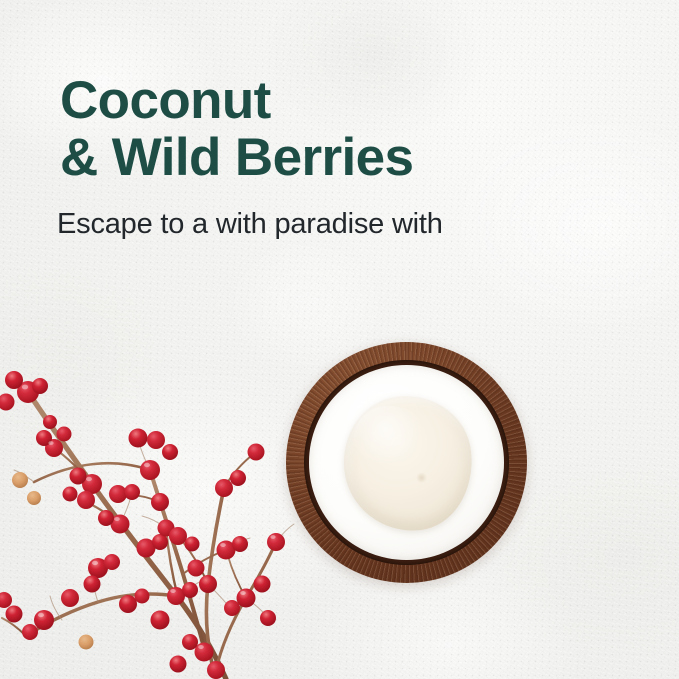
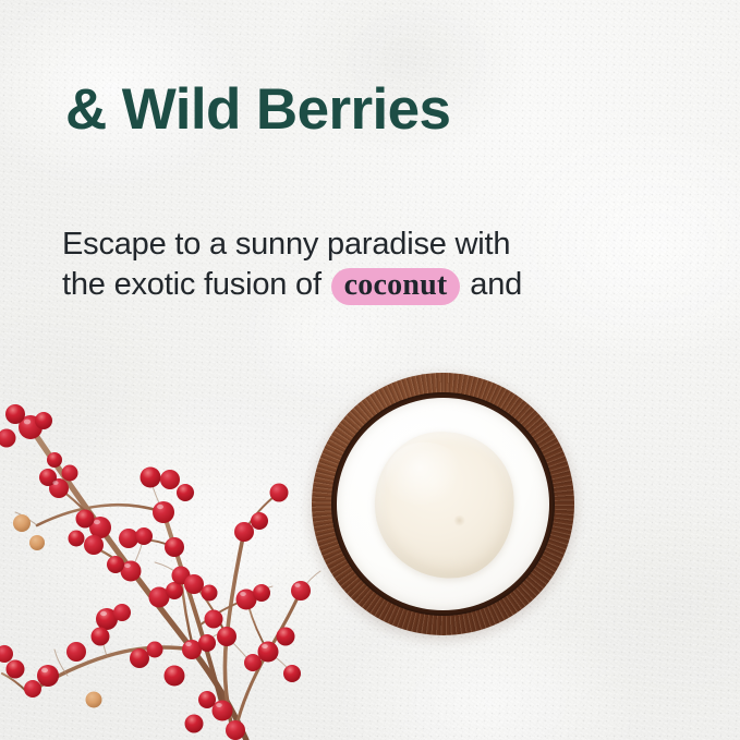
- Coconut
  & Wild Berries
- Escape to a with paradise with
+ Escape to a sunny paradise with
+ the exotic fusion of coconut and
